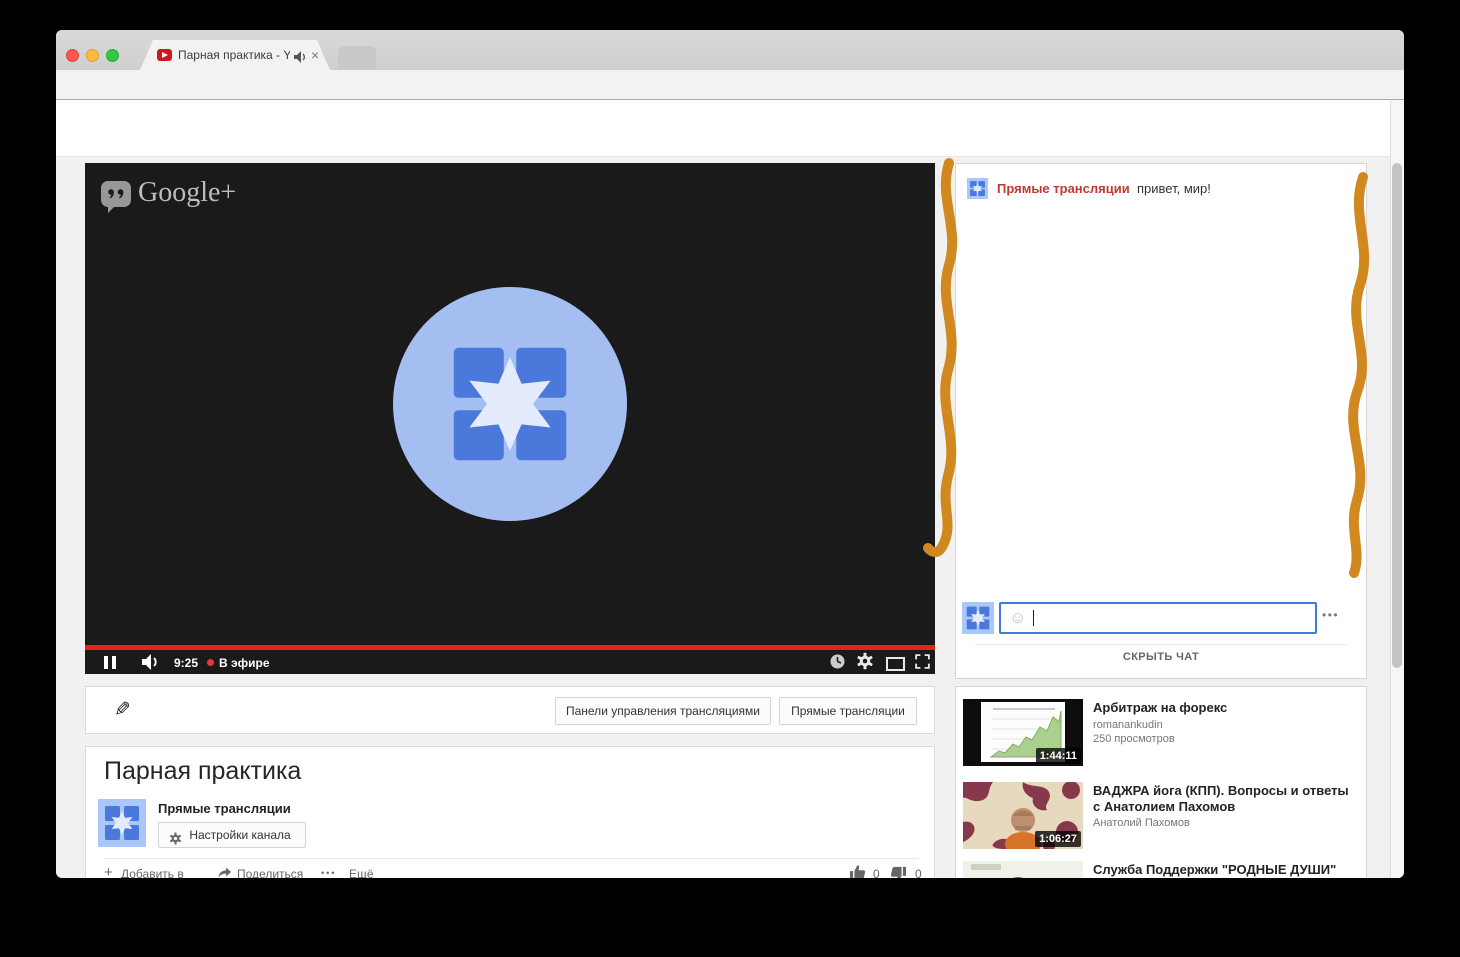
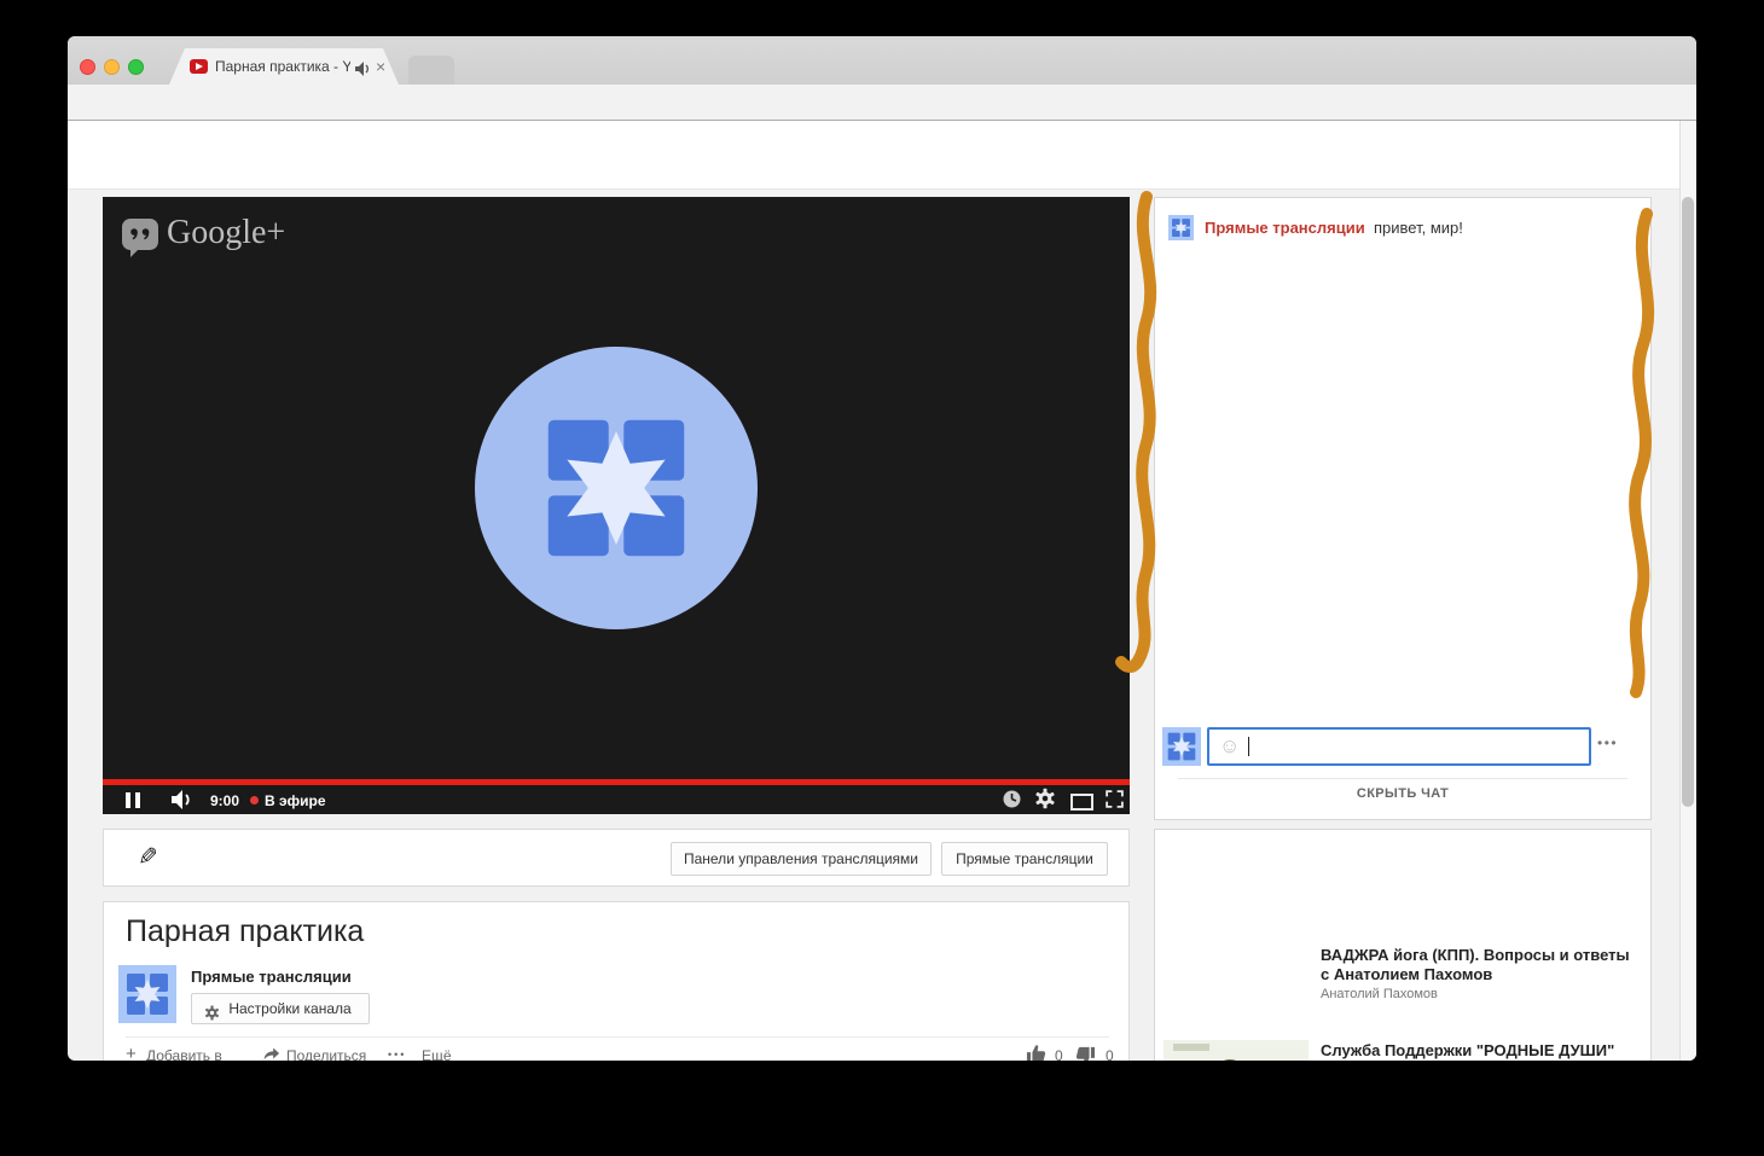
  Парная практика - Y
  ×
  Google+
- 9:25
+ 9:00
  В эфире
  Панели управления трансляциями
  Прямые трансляции
  Парная практика
  Прямые трансляции
  Настройки канала
  +
  Добавить в
  Поделиться
  •••
  Ещё
  0
  0
  Прямые трансляции
  привет, мир!
  ☺
  •••
  СКРЫТЬ ЧАТ
- 1:44:11
- Арбитраж на форекс
- romanankudin
- 250 просмотров
- 1:06:27
  ВАДЖРА йога (КПП). Вопросы и ответы с Анатолием Пахомов
  Анатолий Пахомов
  Служба Поддержки "РОДНЫЕ ДУШИ"
